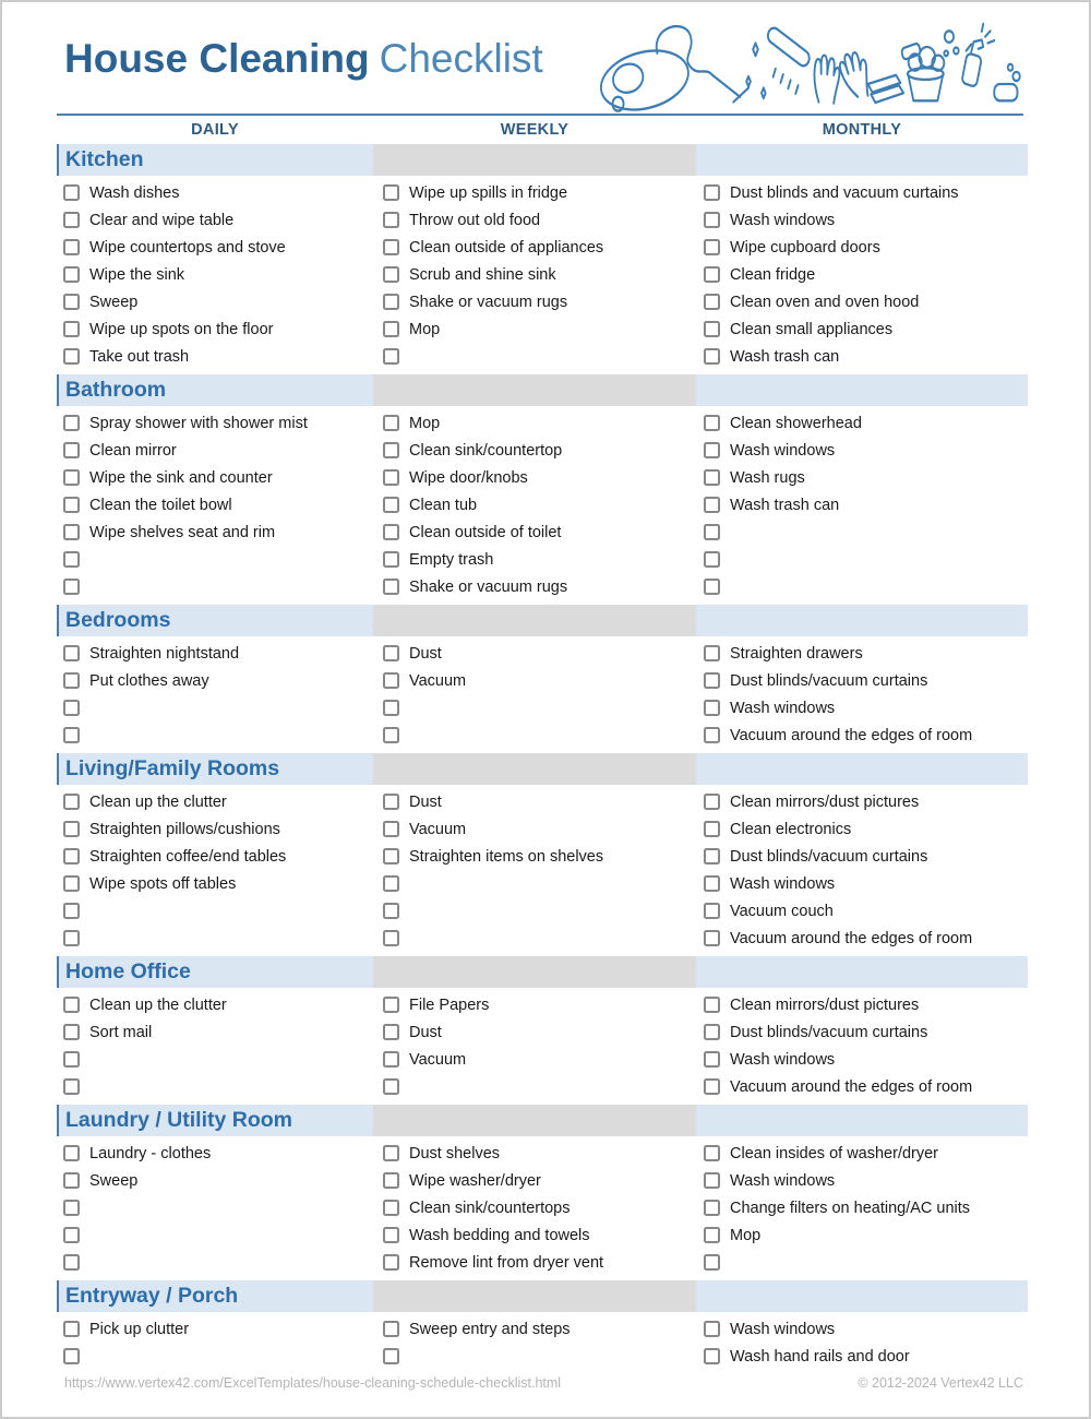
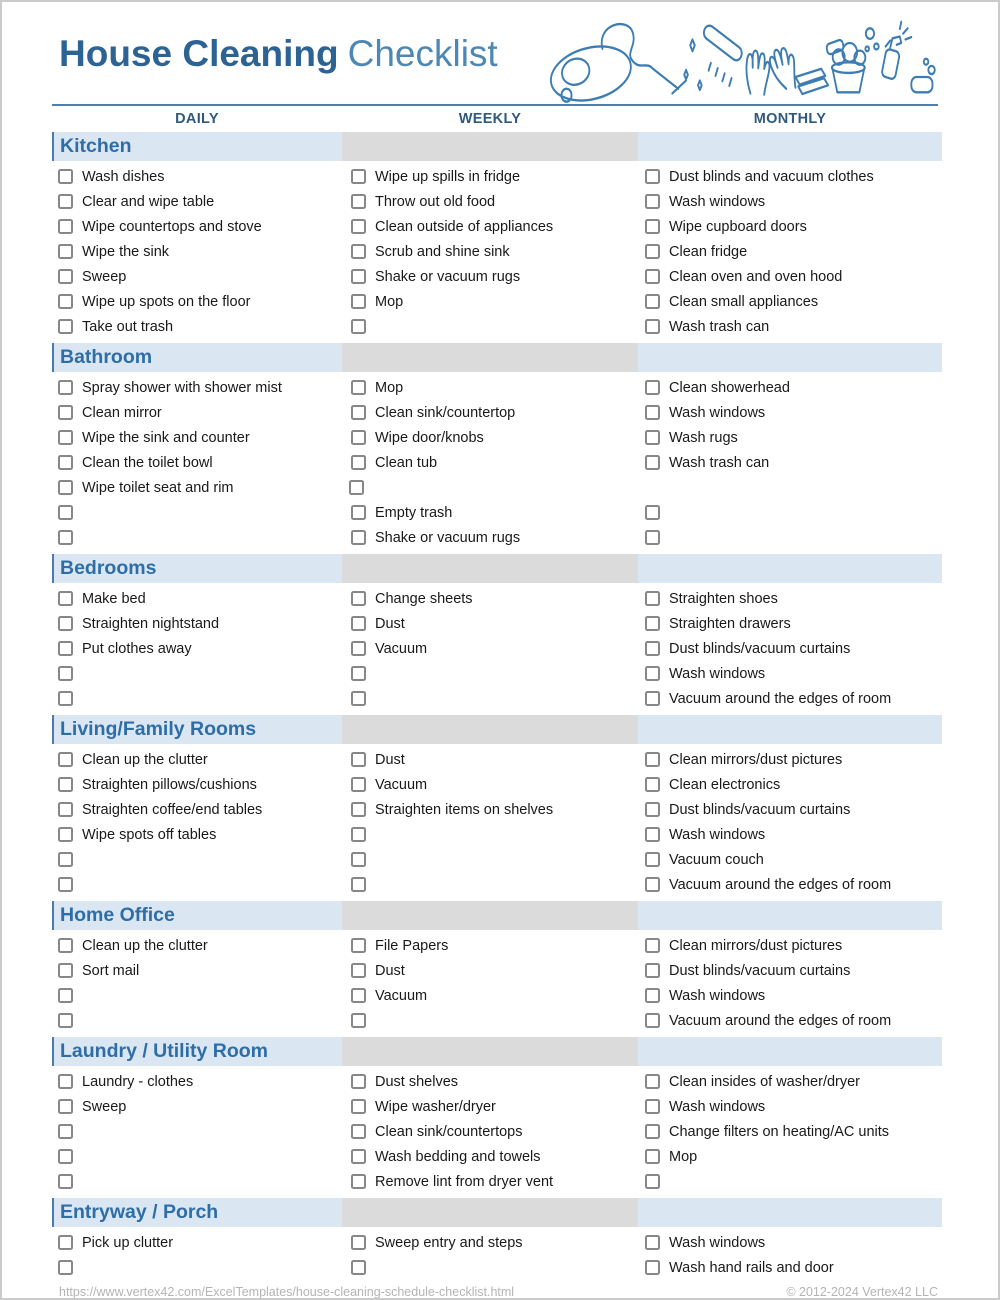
  House Cleaning Checklist
  DAILY
  WEEKLY
  MONTHLY
  Kitchen
  Wash dishes
  Wipe up spills in fridge
- Dust blinds and vacuum curtains
+ Dust blinds and vacuum clothes
  Clear and wipe table
  Throw out old food
  Wash windows
  Wipe countertops and stove
  Clean outside of appliances
  Wipe cupboard doors
  Wipe the sink
  Scrub and shine sink
  Clean fridge
  Sweep
  Shake or vacuum rugs
  Clean oven and oven hood
  Wipe up spots on the floor
  Mop
  Clean small appliances
  Take out trash
  Wash trash can
  Bathroom
  Spray shower with shower mist
  Mop
  Clean showerhead
  Clean mirror
  Clean sink/countertop
  Wash windows
  Wipe the sink and counter
  Wipe door/knobs
  Wash rugs
  Clean the toilet bowl
  Clean tub
  Wash trash can
- Wipe shelves seat and rim
+ Wipe toilet seat and rim
- Clean outside of toilet
  Empty trash
  Shake or vacuum rugs
  Bedrooms
+ Make bed
+ Change sheets
+ Straighten shoes
  Straighten nightstand
  Dust
  Straighten drawers
  Put clothes away
  Vacuum
  Dust blinds/vacuum curtains
  Wash windows
  Vacuum around the edges of room
  Living/Family Rooms
  Clean up the clutter
  Dust
  Clean mirrors/dust pictures
  Straighten pillows/cushions
  Vacuum
  Clean electronics
  Straighten coffee/end tables
  Straighten items on shelves
  Dust blinds/vacuum curtains
  Wipe spots off tables
  Wash windows
  Vacuum couch
  Vacuum around the edges of room
  Home Office
  Clean up the clutter
  File Papers
  Clean mirrors/dust pictures
  Sort mail
  Dust
  Dust blinds/vacuum curtains
  Vacuum
  Wash windows
  Vacuum around the edges of room
  Laundry / Utility Room
  Laundry - clothes
  Dust shelves
  Clean insides of washer/dryer
  Sweep
  Wipe washer/dryer
  Wash windows
  Clean sink/countertops
  Change filters on heating/AC units
  Wash bedding and towels
  Mop
  Remove lint from dryer vent
  Entryway / Porch
  Pick up clutter
  Sweep entry and steps
  Wash windows
  Wash hand rails and door
  https://www.vertex42.com/ExcelTemplates/house-cleaning-schedule-checklist.html
  © 2012-2024 Vertex42 LLC
